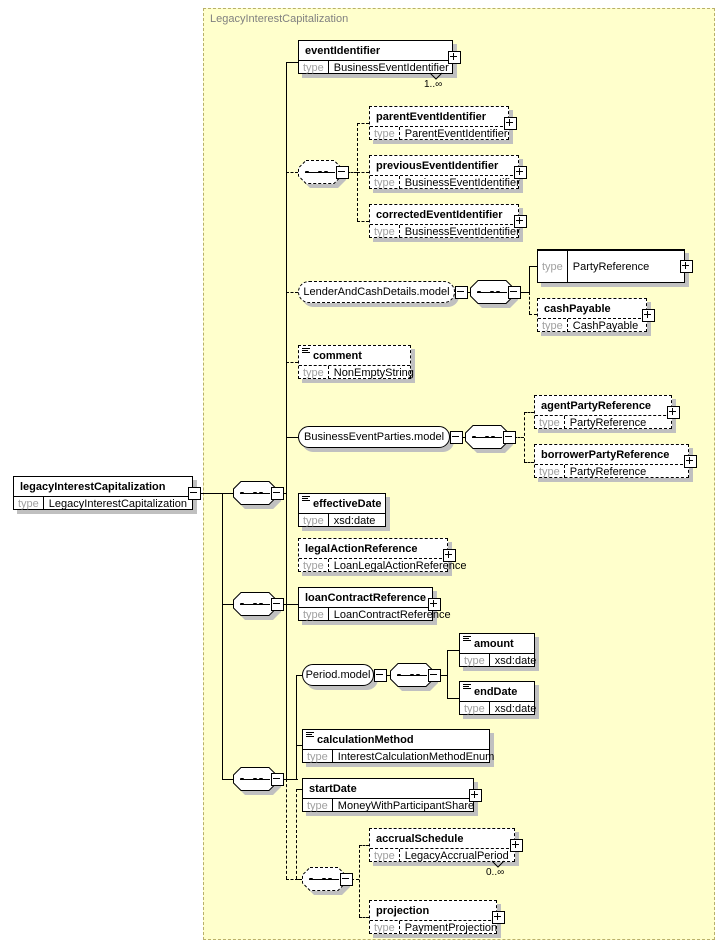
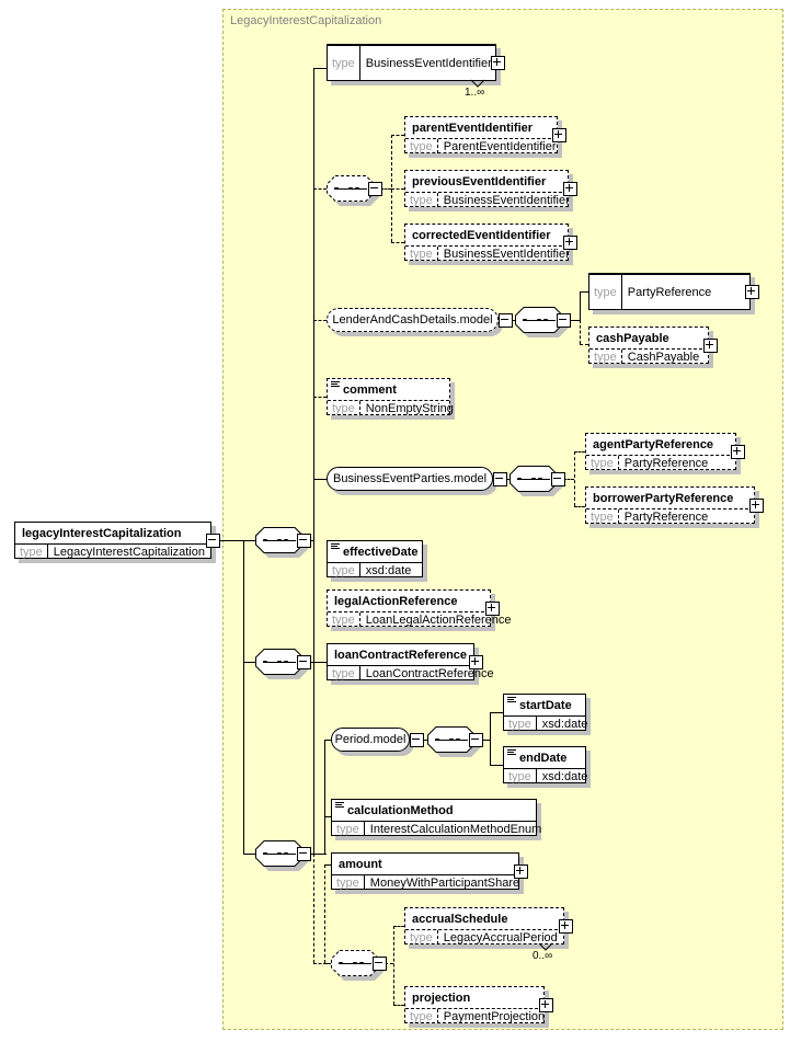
  LegacyInterestCapitalization
  legacyInterestCapitalization
  type
  LegacyInterestCapitalization
- eventIdentifier
  type
  BusinessEventIdentifier
  1..∞
  parentEventIdentifier
  type
  ParentEventIdentifier
  previousEventIdentifier
  type
  BusinessEventIdentifier
  correctedEventIdentifier
  type
  BusinessEventIdentifier
  LenderAndCashDetails.model
  type
  PartyReference
  cashPayable
  type
  CashPayable
  comment
  type
  NonEmptyString
  BusinessEventParties.model
  agentPartyReference
  type
  PartyReference
  borrowerPartyReference
  type
  PartyReference
  effectiveDate
  type
  xsd:date
  legalActionReference
  type
  LoanLegalActionReference
  loanContractReference
  type
  LoanContractReference
  Period.model
- amount
+ startDate
  type
  xsd:date
  endDate
  type
  xsd:date
  calculationMethod
  type
  InterestCalculationMethodEnum
- startDate
+ amount
  type
  MoneyWithParticipantShare
  accrualSchedule
  type
  LegacyAccrualPeriod
  0..∞
  projection
  type
  PaymentProjection
